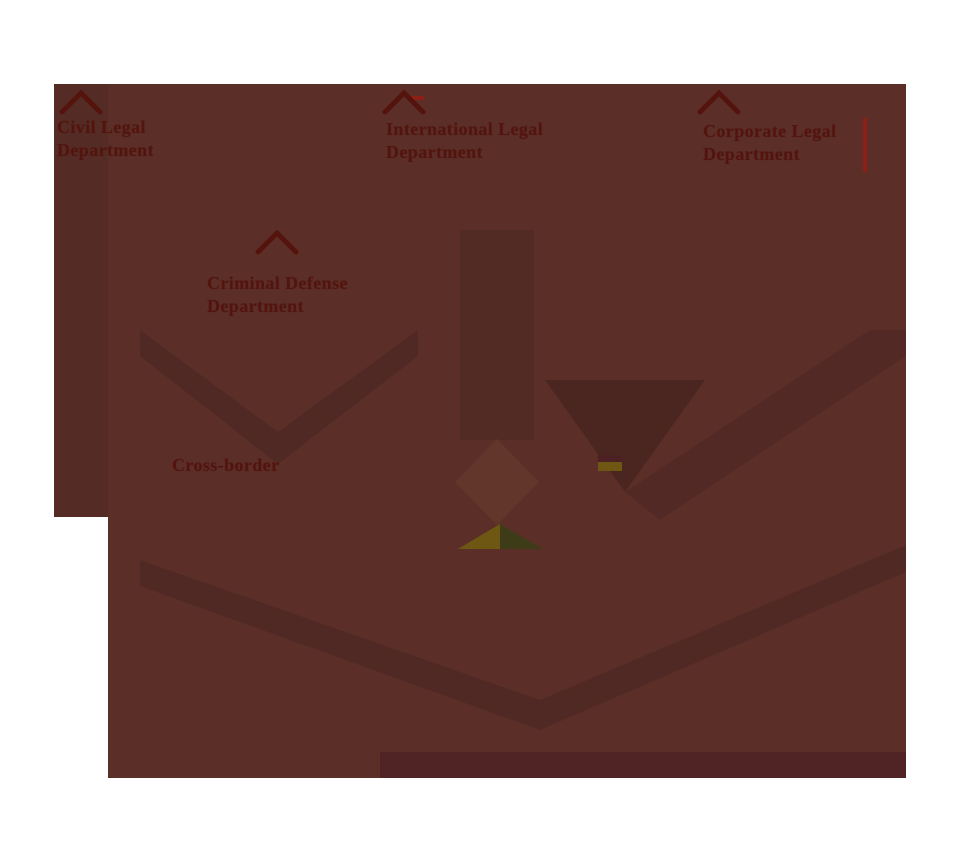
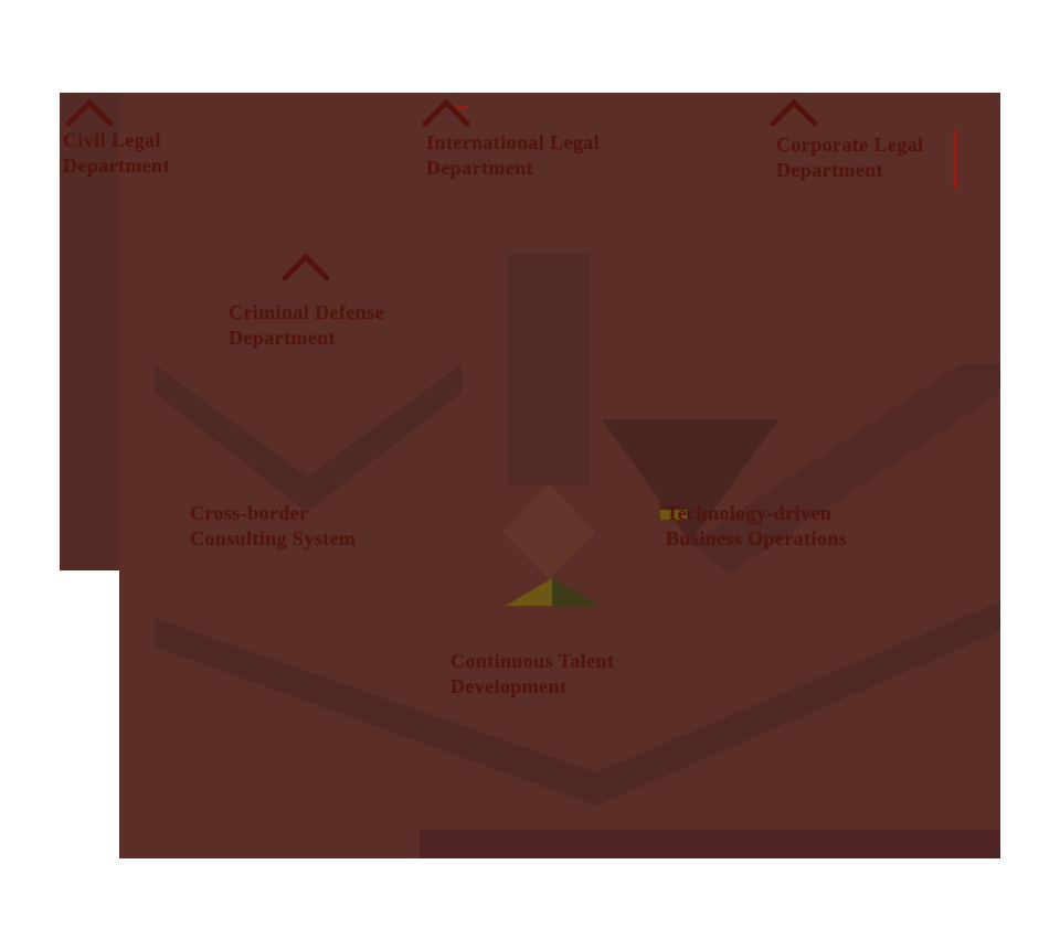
  Civil Legal
  Department
  International Legal
  Department
  Corporate Legal
  Department
  Criminal Defense
  Department
  Cross-border
+ Consulting System
+ Technology-driven
+ Business Operations
+ Continuous Talent
+ Development
